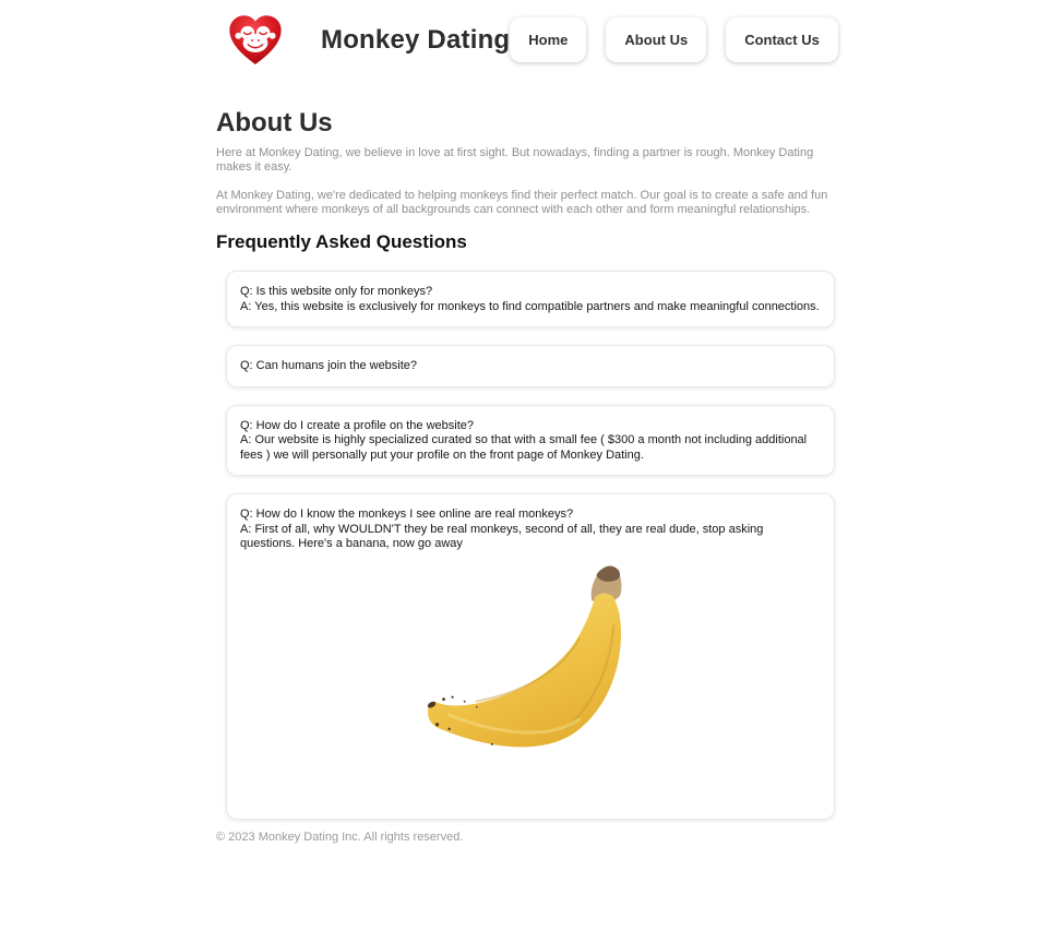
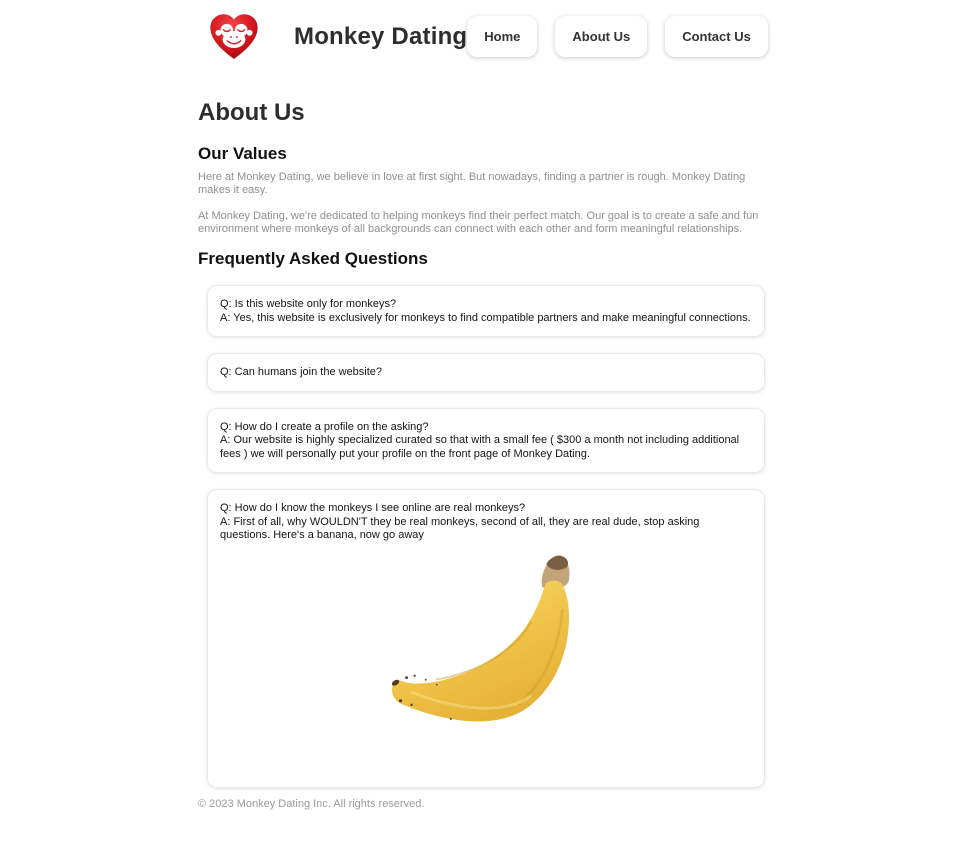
  Monkey Dating
  Home
  About Us
  Contact Us
  About Us
+ Our Values
  Here at Monkey Dating, we believe in love at first sight. But nowadays, finding a partner is rough. Monkey Dating makes it easy.
  At Monkey Dating, we're dedicated to helping monkeys find their perfect match. Our goal is to create a safe and fun environment where monkeys of all backgrounds can connect with each other and form meaningful relationships.
  Frequently Asked Questions
  Q: Is this website only for monkeys?
  A: Yes, this website is exclusively for monkeys to find compatible partners and make meaningful connections.
  Q: Can humans join the website?
- Q: How do I create a profile on the website?
+ Q: How do I create a profile on the asking?
  A: Our website is highly specialized curated so that with a small fee ( $300 a month not including additional fees ) we will personally put your profile on the front page of Monkey Dating.
  Q: How do I know the monkeys I see online are real monkeys?
  A: First of all, why WOULDN'T they be real monkeys, second of all, they are real dude, stop asking questions. Here's a banana, now go away
  © 2023 Monkey Dating Inc. All rights reserved.
